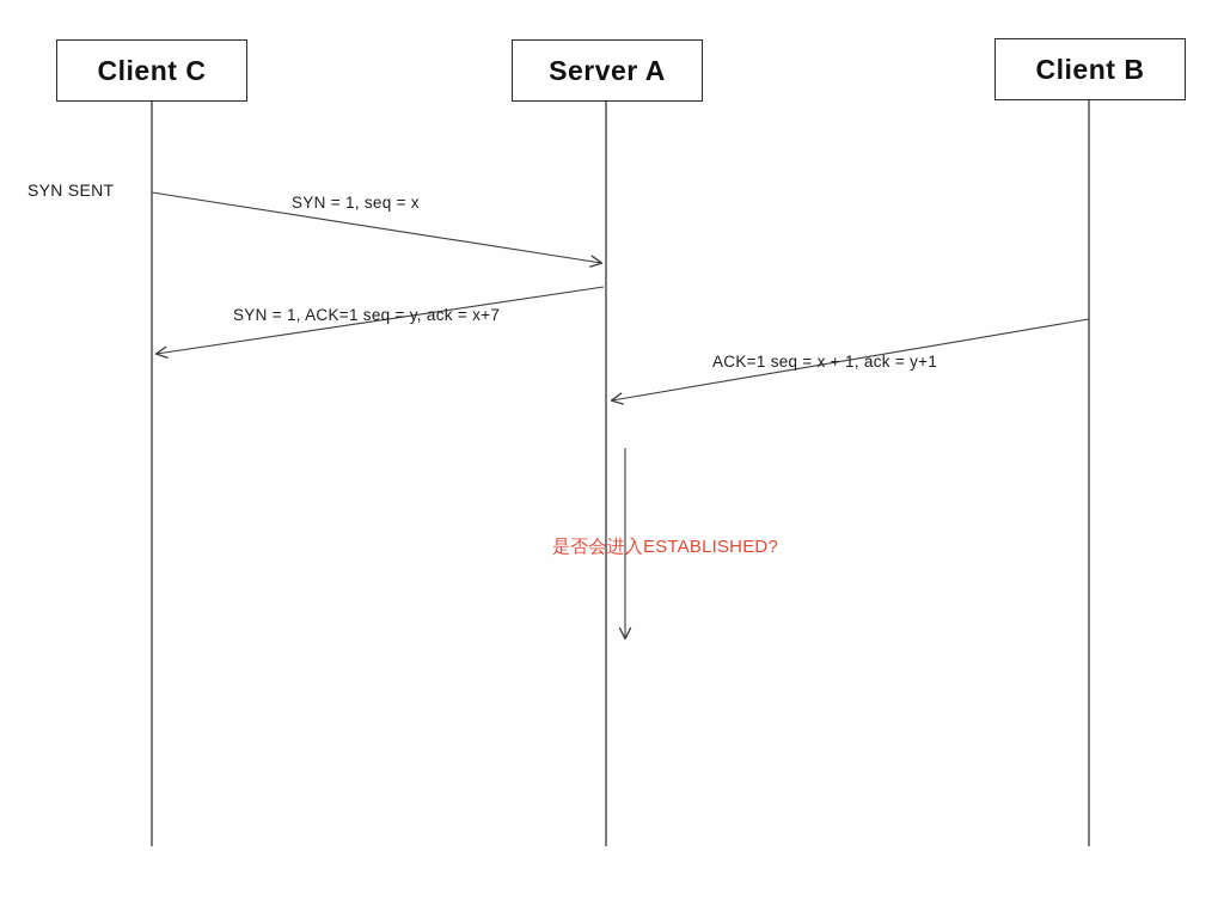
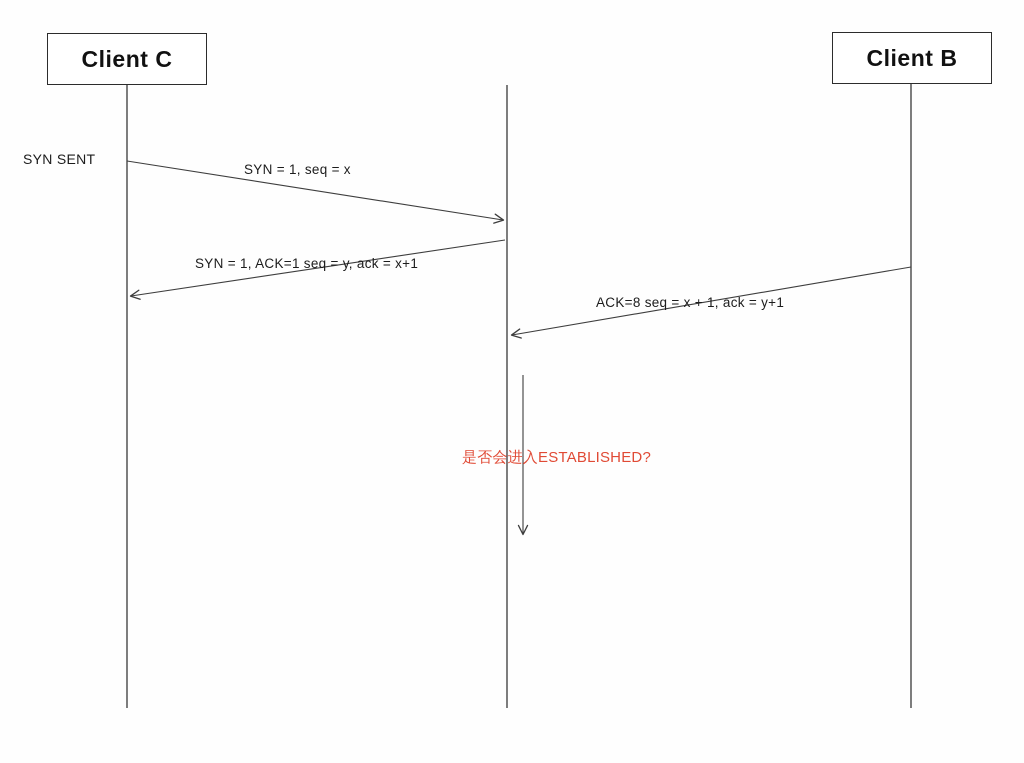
  Client C
- Server A
  Client B
  SYN SENT
  SYN = 1, seq = x
- SYN = 1, ACK=1 seq = y, ack = x+7
+ SYN = 1, ACK=1 seq = y, ack = x+1
- ACK=1 seq = x + 1, ack = y+1
+ ACK=8 seq = x + 1, ack = y+1
  是否会进入ESTABLISHED?
